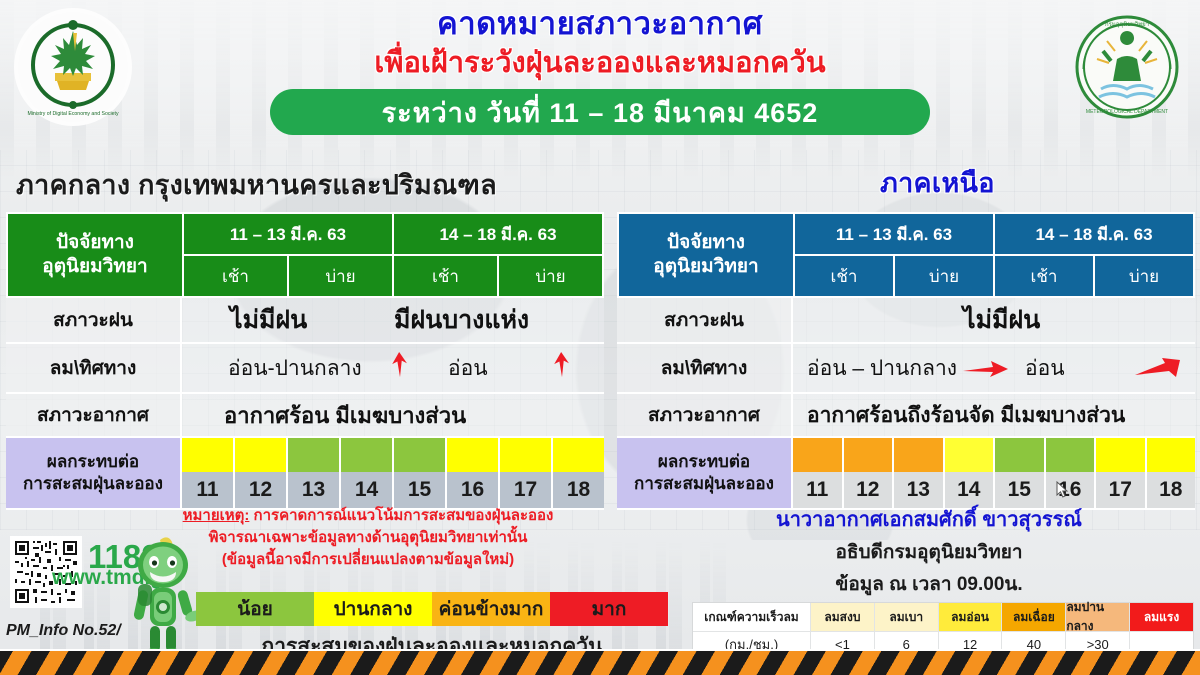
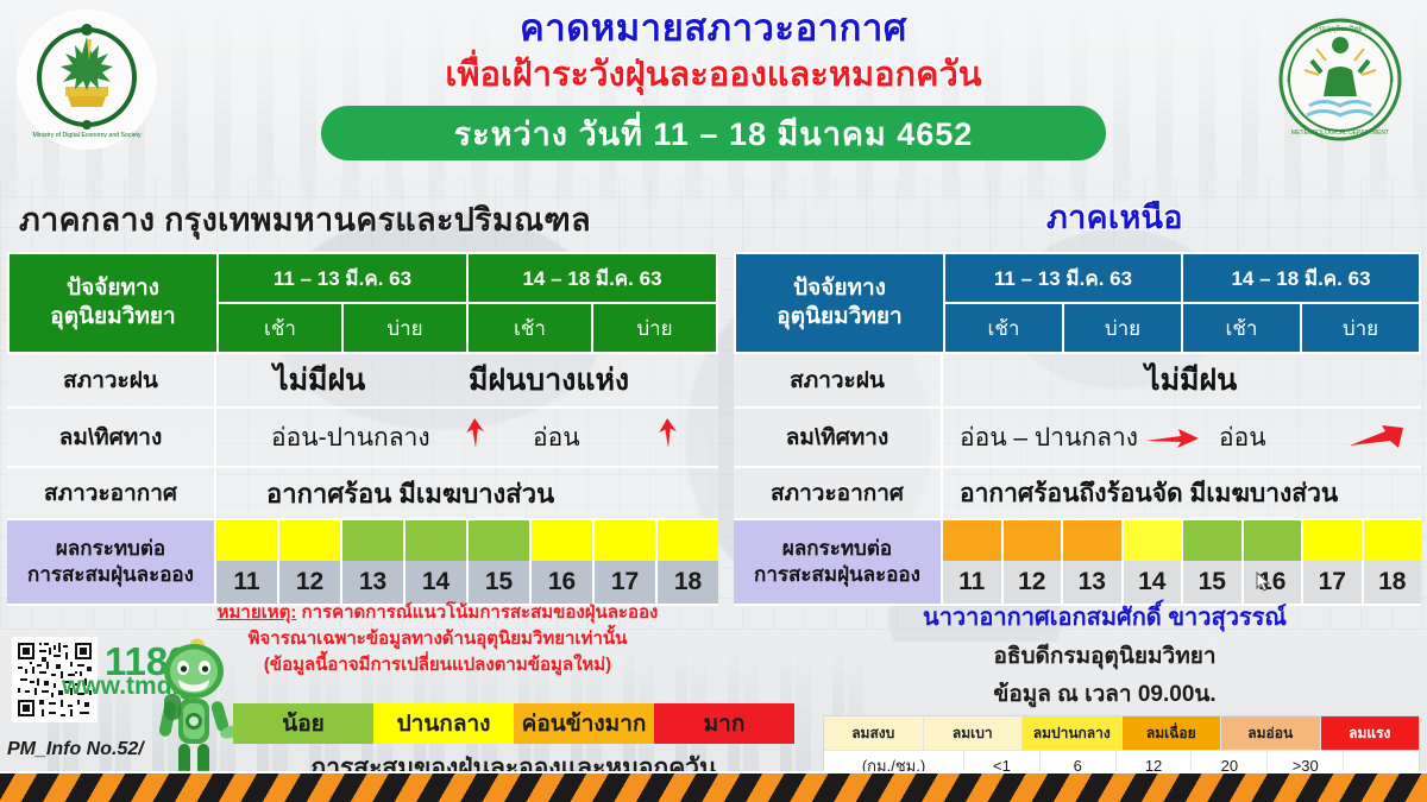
  คาดหมายสภาวะอากาศ
  เพื่อเฝ้าระวังฝุ่นละอองและหมอกควัน
  ระหว่าง วันที่ 11 – 18 มีนาคม 4652
  ภาคกลาง กรุงเทพมหานครและปริมณฑล
  ภาคเหนือ
  ปัจจัยทาง
  อุตุนิยมวิทยา
  11 – 13 มี.ค. 63
  14 – 18 มี.ค. 63
  เช้า
  บ่าย
  เช้า
  บ่าย
  สภาวะฝน
  ไม่มีฝน
  มีฝนบางแห่ง
  ลม\ทิศทาง
  อ่อน-ปานกลาง
  อ่อน
  สภาวะอากาศ
  อากาศร้อน มีเมฆบางส่วน
  ผลกระทบต่อ
  การสะสมฝุ่นละออง
  11
  12
  13
  14
  15
  16
  17
  18
  ปัจจัยทาง
  อุตุนิยมวิทยา
  11 – 13 มี.ค. 63
  14 – 18 มี.ค. 63
  เช้า
  บ่าย
  เช้า
  บ่าย
  สภาวะฝน
  ไม่มีฝน
  ลม\ทิศทาง
  อ่อน – ปานกลาง
  อ่อน
  สภาวะอากาศ
  อากาศร้อนถึงร้อนจัด มีเมฆบางส่วน
  ผลกระทบต่อ
  การสะสมฝุ่นละออง
  11
  12
  13
  14
  15
  17
  18
  หมายเหตุ: การคาดการณ์แนวโน้มการสะสมของฝุ่นละออง
  พิจารณาเฉพาะข้อมูลทางด้านอุตุนิยมวิทยาเท่านั้น
  (ข้อมูลนี้อาจมีการเปลี่ยนแปลงตามข้อมูลใหม่)
  118
  www.tmd
  PM_Info No.52/
  น้อย
  ปานกลาง
  ค่อนข้างมาก
  มาก
  การสะสมของฝุ่นละอองและหมอกควัน
  นาวาอากาศเอกสมศักดิ์ ขาวสุวรรณ์
  อธิบดีกรมอุตุนิยมวิทยา
  ข้อมูล ณ เวลา 09.00น.
- เกณฑ์ความเร็วลม
  ลมสงบ
  ลมเบา
- ลมอ่อน
+ ลมปานกลาง
  ลมเฉื่อย
- ลมปานกลาง
+ ลมอ่อน
  ลมแรง
  (กม./ชม.)
  <1
  6
  12
- 40
+ 20
  >30
